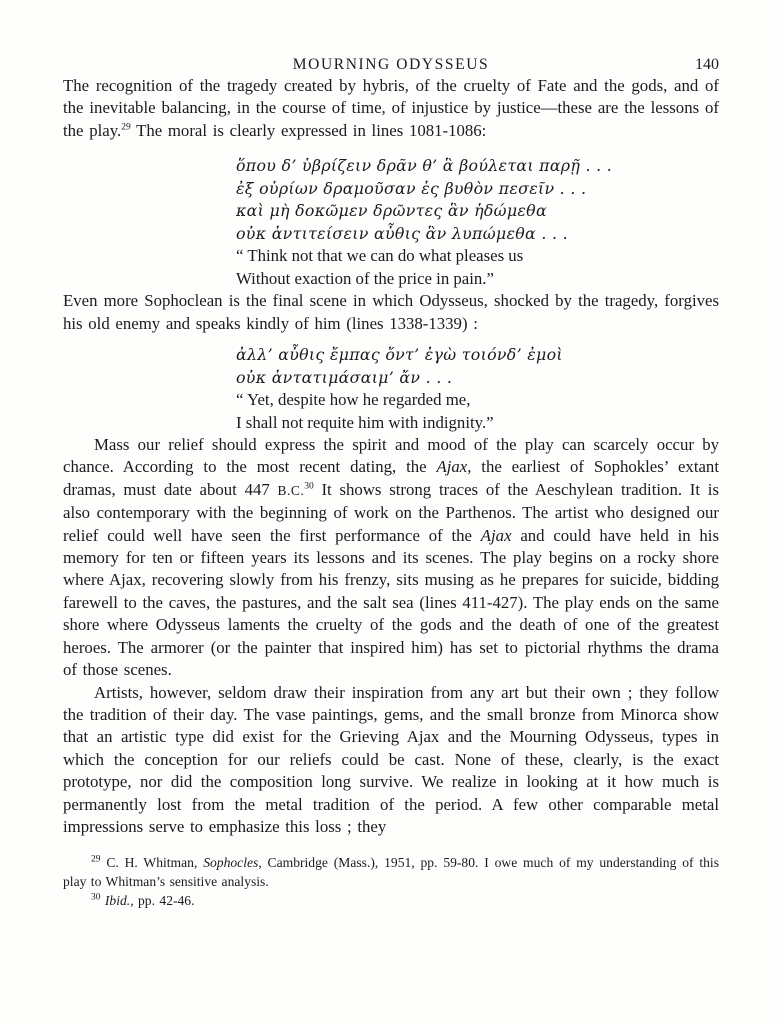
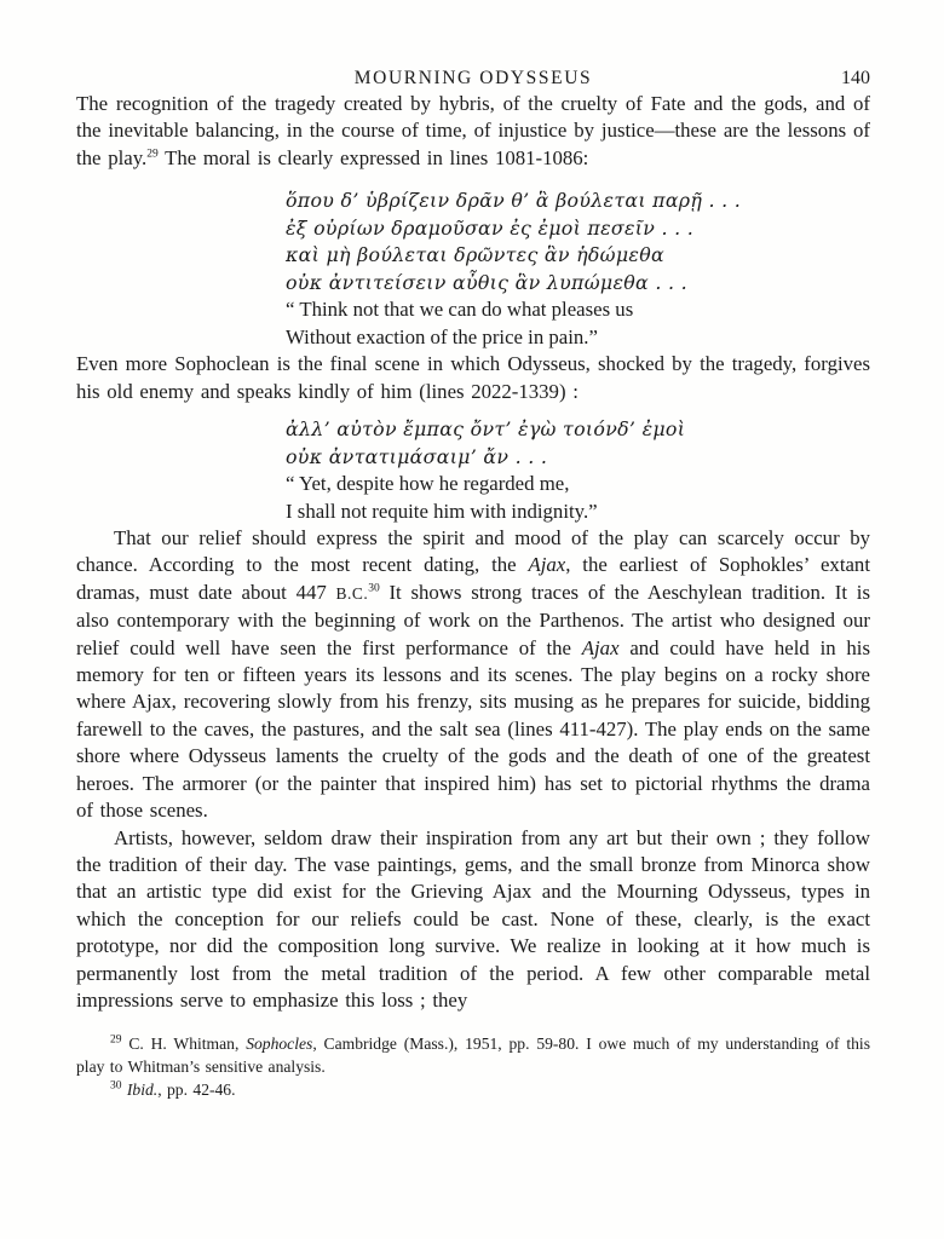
  MOURNING ODYSSEUS
  140
  The recognition of the tragedy created by hybris, of the cruelty of Fate and the gods, and of the inevitable balancing, in the course of time, of injustice by justice—these are the lessons of the play.29 The moral is clearly expressed in lines 1081-1086:
  ὅπου δ’ ὑβρίζειν δρᾶν θ’ ἃ βούλεται παρῇ . . .
- ἐξ οὐρίων δραμοῦσαν ἐς βυθὸν πεσεῖν . . .
+ ἐξ οὐρίων δραμοῦσαν ἐς ἐμοὶ πεσεῖν . . .
- καὶ μὴ δοκῶμεν δρῶντες ἃν ἡδώμεθα
+ καὶ μὴ βούλεται δρῶντες ἃν ἡδώμεθα
  οὐκ ἀντιτείσειν αὖθις ἃν λυπώμεθα . . .
  “ Think not that we can do what pleases us
  Without exaction of the price in pain.”
- Even more Sophoclean is the final scene in which Odysseus, shocked by the tragedy, forgives his old enemy and speaks kindly of him (lines 1338-1339) :
+ Even more Sophoclean is the final scene in which Odysseus, shocked by the tragedy, forgives his old enemy and speaks kindly of him (lines 2022-1339) :
- ἀλλ’ αὖθις ἔμπας ὄντ’ ἐγὼ τοιόνδ’ ἐμοὶ
+ ἀλλ’ αὐτὸν ἔμπας ὄντ’ ἐγὼ τοιόνδ’ ἐμοὶ
  οὐκ ἀντατιμάσαιμ’ ἄν . . .
  “ Yet, despite how he regarded me,
  I shall not requite him with indignity.”
- Mass our relief should express the spirit and mood of the play can scarcely occur by chance. According to the most recent dating, the Ajax, the earliest of Sophokles’ extant dramas, must date about 447 B.C.30 It shows strong traces of the Aeschylean tradition. It is also contemporary with the beginning of work on the Parthenos. The artist who designed our relief could well have seen the first performance of the Ajax and could have held in his memory for ten or fifteen years its lessons and its scenes. The play begins on a rocky shore where Ajax, recovering slowly from his frenzy, sits musing as he prepares for suicide, bidding farewell to the caves, the pastures, and the salt sea (lines 411-427). The play ends on the same shore where Odysseus laments the cruelty of the gods and the death of one of the greatest heroes. The armorer (or the painter that inspired him) has set to pictorial rhythms the drama of those scenes.
+ That our relief should express the spirit and mood of the play can scarcely occur by chance. According to the most recent dating, the Ajax, the earliest of Sophokles’ extant dramas, must date about 447 B.C.30 It shows strong traces of the Aeschylean tradition. It is also contemporary with the beginning of work on the Parthenos. The artist who designed our relief could well have seen the first performance of the Ajax and could have held in his memory for ten or fifteen years its lessons and its scenes. The play begins on a rocky shore where Ajax, recovering slowly from his frenzy, sits musing as he prepares for suicide, bidding farewell to the caves, the pastures, and the salt sea (lines 411-427). The play ends on the same shore where Odysseus laments the cruelty of the gods and the death of one of the greatest heroes. The armorer (or the painter that inspired him) has set to pictorial rhythms the drama of those scenes.
  Artists, however, seldom draw their inspiration from any art but their own ; they follow the tradition of their day. The vase paintings, gems, and the small bronze from Minorca show that an artistic type did exist for the Grieving Ajax and the Mourning Odysseus, types in which the conception for our reliefs could be cast. None of these, clearly, is the exact prototype, nor did the composition long survive. We realize in looking at it how much is permanently lost from the metal tradition of the period. A few other comparable metal impressions serve to emphasize this loss ; they
  29 C. H. Whitman, Sophocles, Cambridge (Mass.), 1951, pp. 59-80. I owe much of my understanding of this play to Whitman’s sensitive analysis.
  30 Ibid., pp. 42-46.
